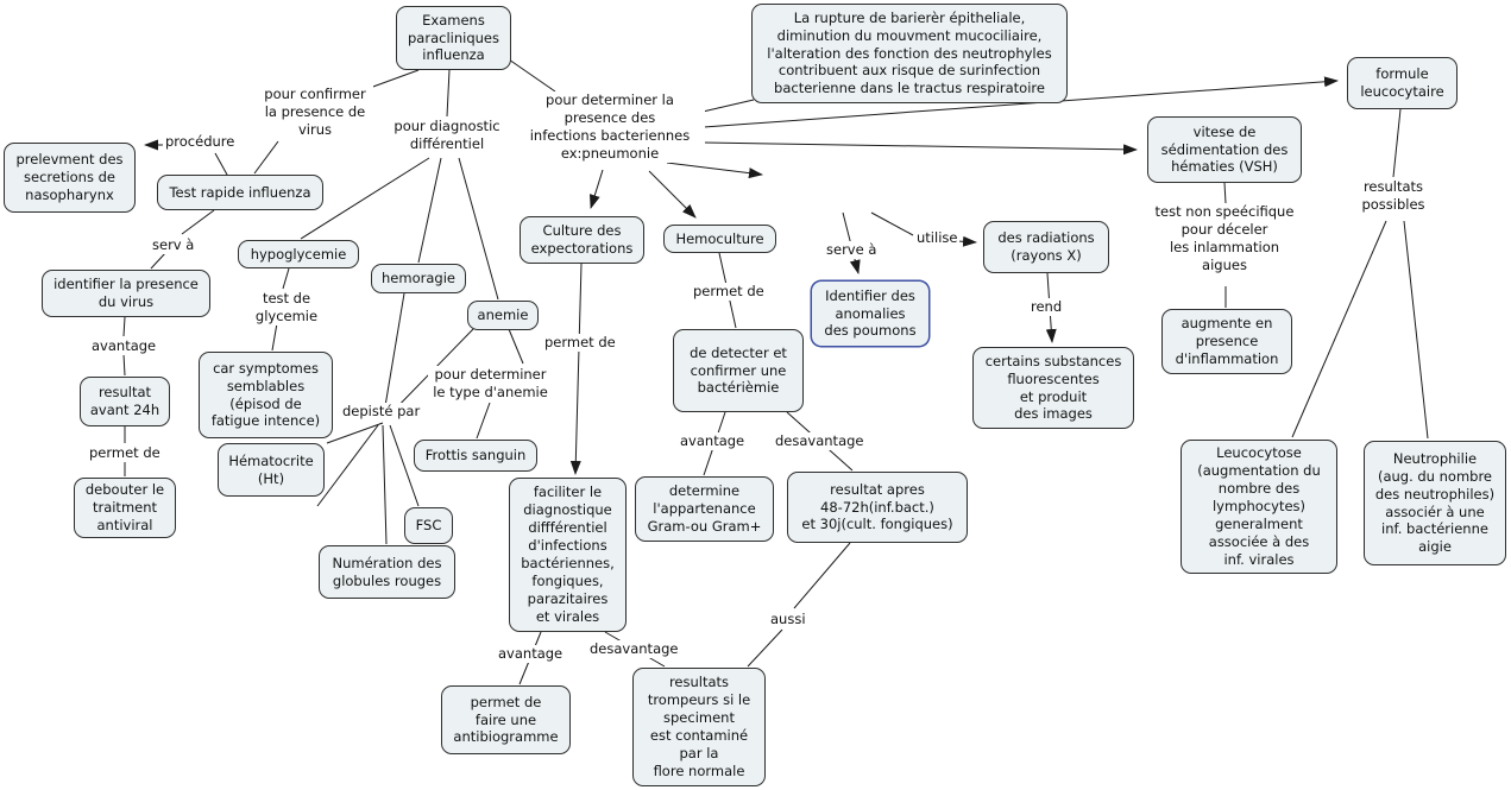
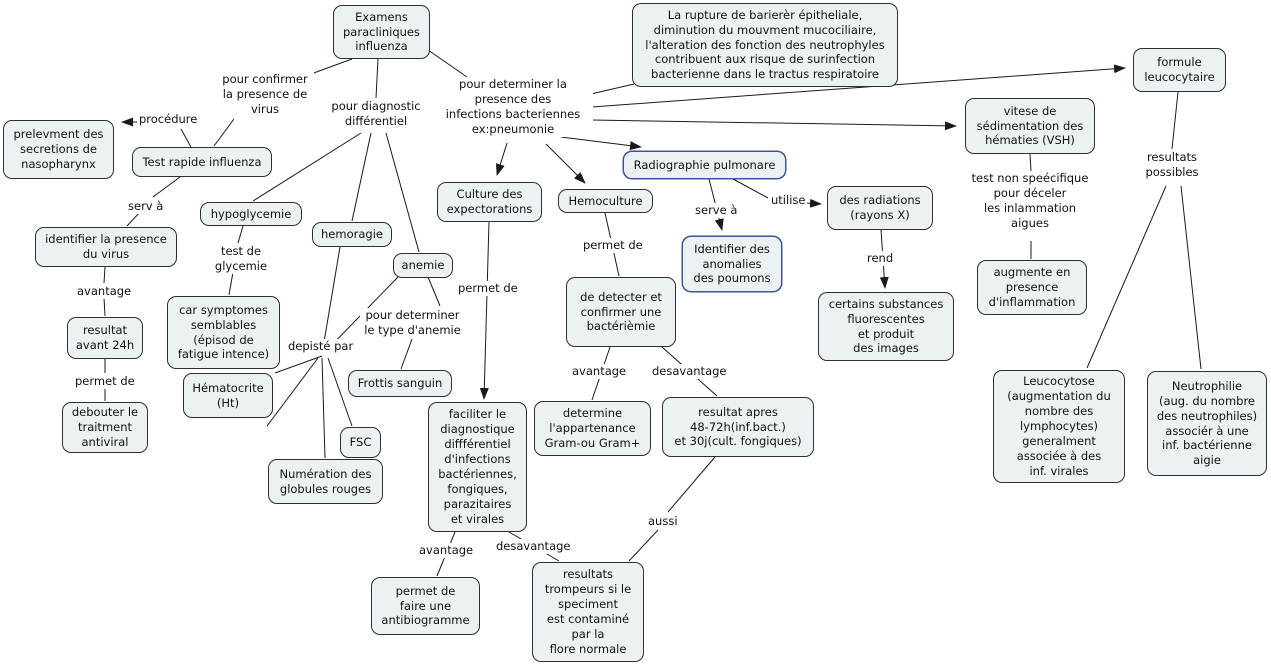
  pour confirmer
  la presence de
  virus
  pour diagnostic
  différentiel
  pour determiner la
  presence des
  infections bacteriennes
  ex:pneumonie
  procédure
  serv à
  avantage
  permet de
  test de
  glycemie
  depisté par
  pour determiner
  le type d'anemie
  permet de
  permet de
  serve à
  utilise
  rend
  avantage
  desavantage
  aussi
  avantage
  desavantage
  test non speécifique
  pour déceler
  les inlammation
  aigues
  resultats
  possibles
  Examens
  paracliniques
  influenza
  La rupture de barierèr épitheliale,
  diminution du mouvment mucociliaire,
  l'alteration des fonction des neutrophyles
  contribuent aux risque de surinfection
  bacterienne dans le tractus respiratoire
  prelevment des
  secretions de
  nasopharynx
  Test rapide influenza
  identifier la presence
  du virus
  hypoglycemie
  hemoragie
  anemie
  resultat
  avant 24h
  car symptomes
  semblables
  (épisod de
  fatigue intence)
  debouter le
  traitment
  antiviral
  Hématocrite
  (Ht)
  FSC
  Numération des
  globules rouges
  Frottis sanguin
  Culture des
  expectorations
  Hemoculture
  de detecter et
  confirmer une
  bactérièmie
+ Radiographie pulmonare
  Identifier des
  anomalies
  des poumons
  des radiations
  (rayons X)
  certains substances
  fluorescentes
  et produit
  des images
  vitese de
  sédimentation des
  hématies (VSH)
  augmente en
  presence
  d'inflammation
  formule
  leucocytaire
  faciliter le
  diagnostique
  diffférentiel
  d'infections
  bactériennes,
  fongiques,
  parazitaires
  et virales
  determine
  l'appartenance
  Gram-ou Gram+
  resultat apres
  48-72h(inf.bact.)
  et 30j(cult. fongiques)
  permet de
  faire une
  antibiogramme
  resultats
  trompeurs si le
  speciment
  est contaminé
  par la
  flore normale
  Leucocytose
  (augmentation du
  nombre des
  lymphocytes)
  generalment
  associée à des
  inf. virales
  Neutrophilie
  (aug. du nombre
  des neutrophiles)
  associér à une
  inf. bactérienne
  aigie
